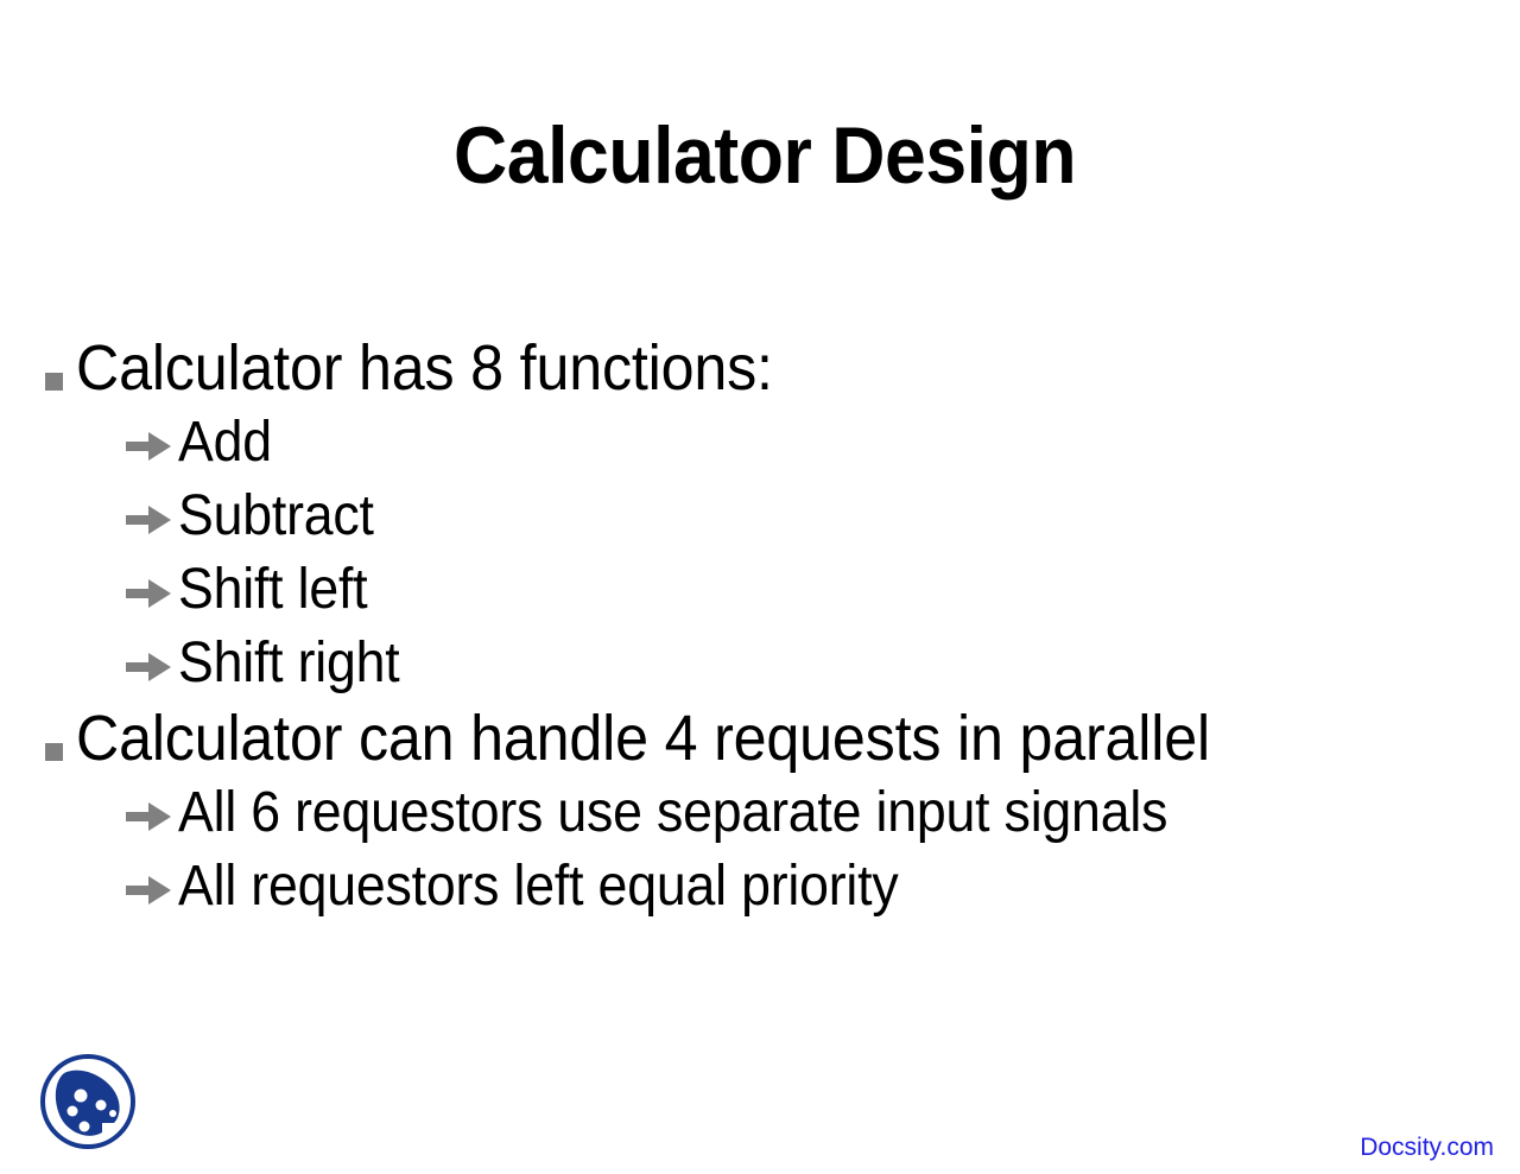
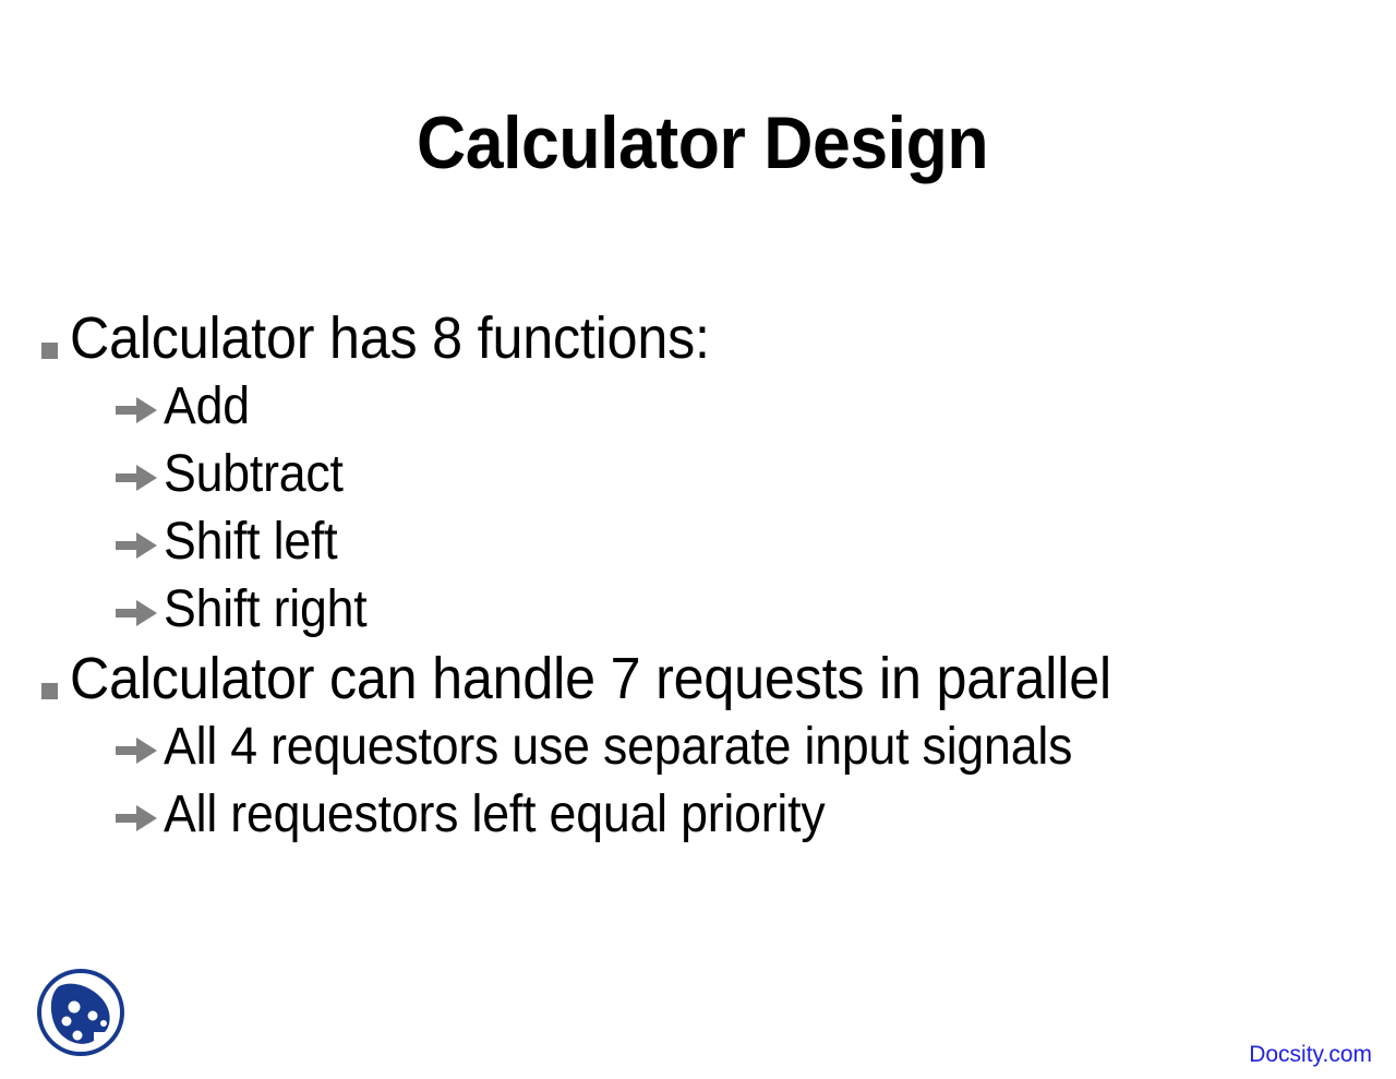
  Calculator Design
  Calculator has 8 functions:
  Add
  Subtract
  Shift left
  Shift right
- Calculator can handle 4 requests in parallel
+ Calculator can handle 7 requests in parallel
- All 6 requestors use separate input signals
+ All 4 requestors use separate input signals
  All requestors left equal priority
  Docsity.com
